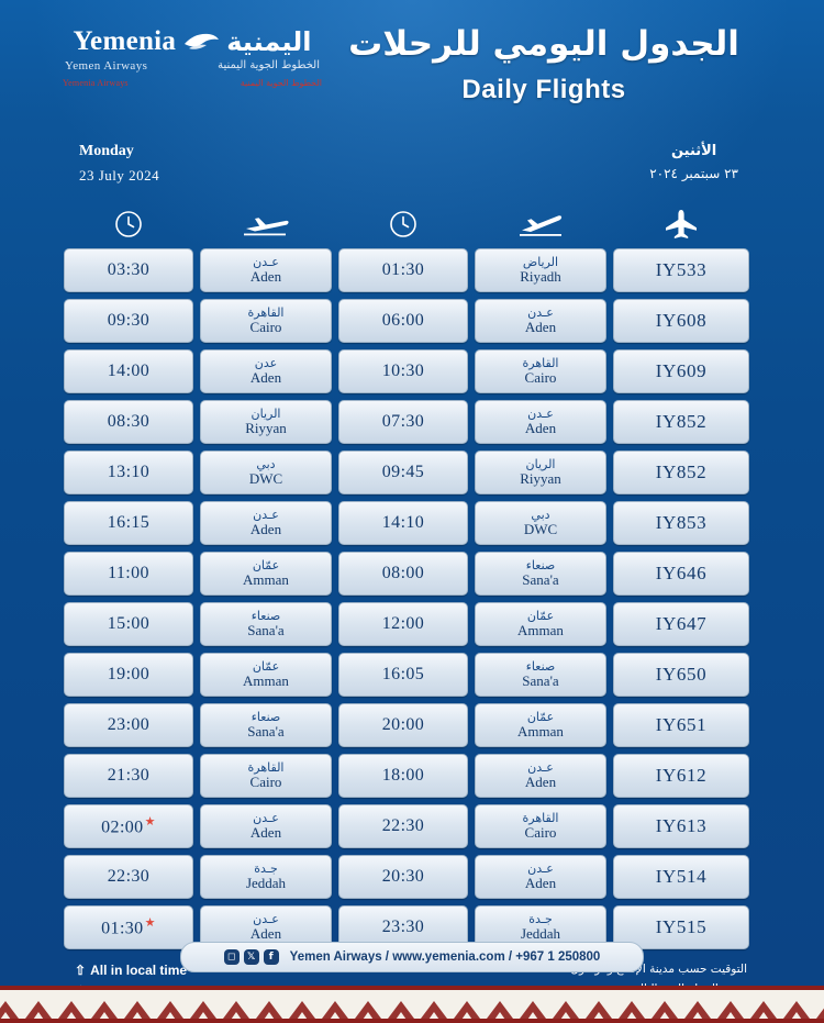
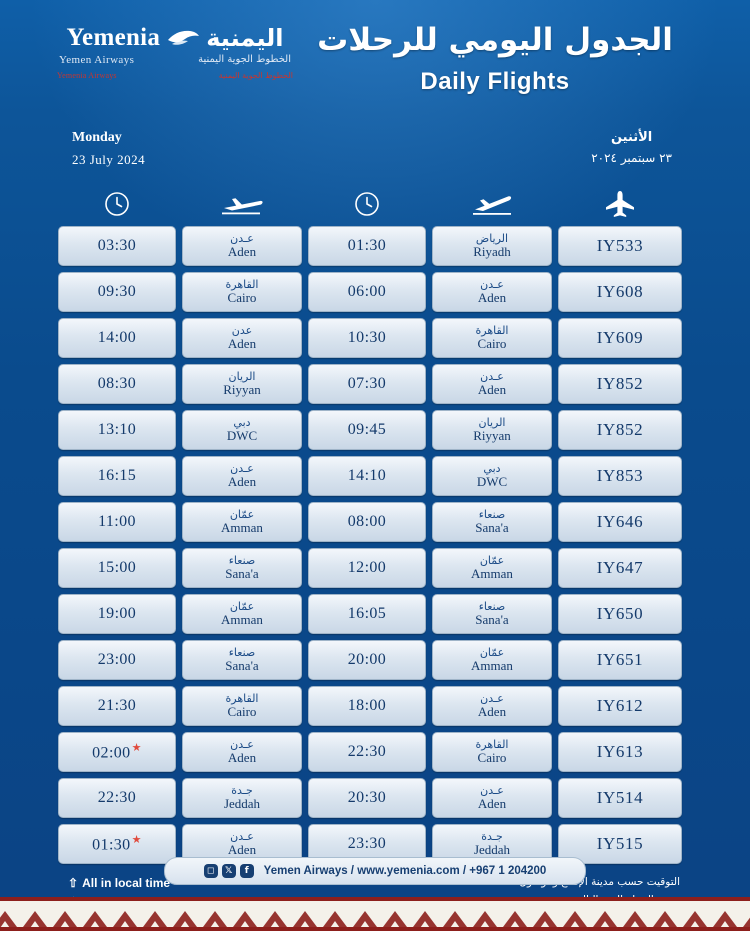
  Yemenia
  اليمنية
  Yemen Airways
  الخطوط الجوية اليمنية
  Yemenia Airways
  الخطوط الجوية اليمنية
  الجدول اليومي للرحلات
  Daily Flights
  Monday
  23 July 2024
  الأثنين
  ٢٣ سبتمبر ٢٠٢٤
  03:30
  عـدن
  Aden
  01:30
  الرياض
  Riyadh
  IY533
  09:30
  القاهرة
  Cairo
  06:00
  عـدن
  Aden
  IY608
  14:00
  عدن
  Aden
  10:30
  القاهرة
  Cairo
  IY609
  08:30
  الريان
  Riyyan
  07:30
  عـدن
  Aden
  IY852
  13:10
  دبي
  DWC
  09:45
  الريان
  Riyyan
  IY852
  16:15
  عـدن
  Aden
  14:10
  دبي
  DWC
  IY853
  11:00
  عمّان
  Amman
  08:00
  صنعاء
  Sana'a
  IY646
  15:00
  صنعاء
  Sana'a
  12:00
  عمّان
  Amman
  IY647
  19:00
  عمّان
  Amman
  16:05
  صنعاء
  Sana'a
  IY650
  23:00
  صنعاء
  Sana'a
  20:00
  عمّان
  Amman
  IY651
  21:30
  القاهرة
  Cairo
  18:00
  عـدن
  Aden
  IY612
  02:00★
  عـدن
  Aden
  22:30
  القاهرة
  Cairo
  IY613
  22:30
  جـدة
  Jeddah
  20:30
  عـدن
  Aden
  IY514
  01:30★
  عـدن
  Aden
  23:30
  جـدة
  Jeddah
  IY515
  ⇧ All in local time
  ◻
  𝕏
  f
- Yemen Airways / www.yemenia.com / +967 1 250800
+ Yemen Airways / www.yemenia.com / +967 1 204200
